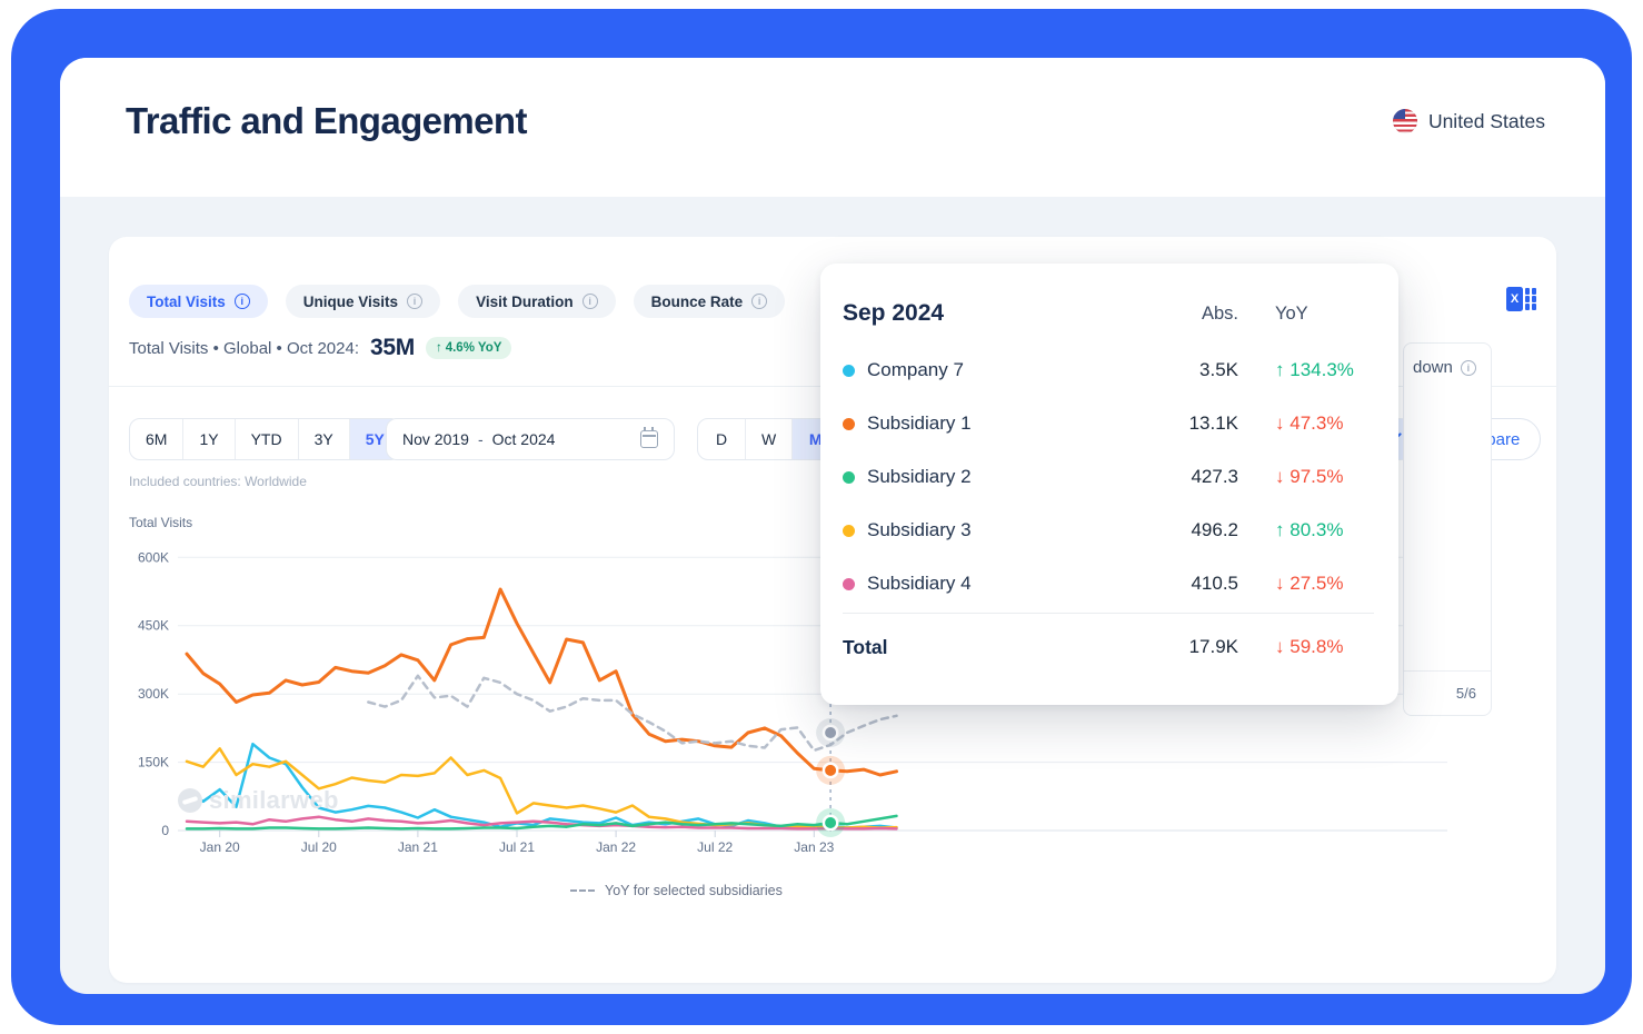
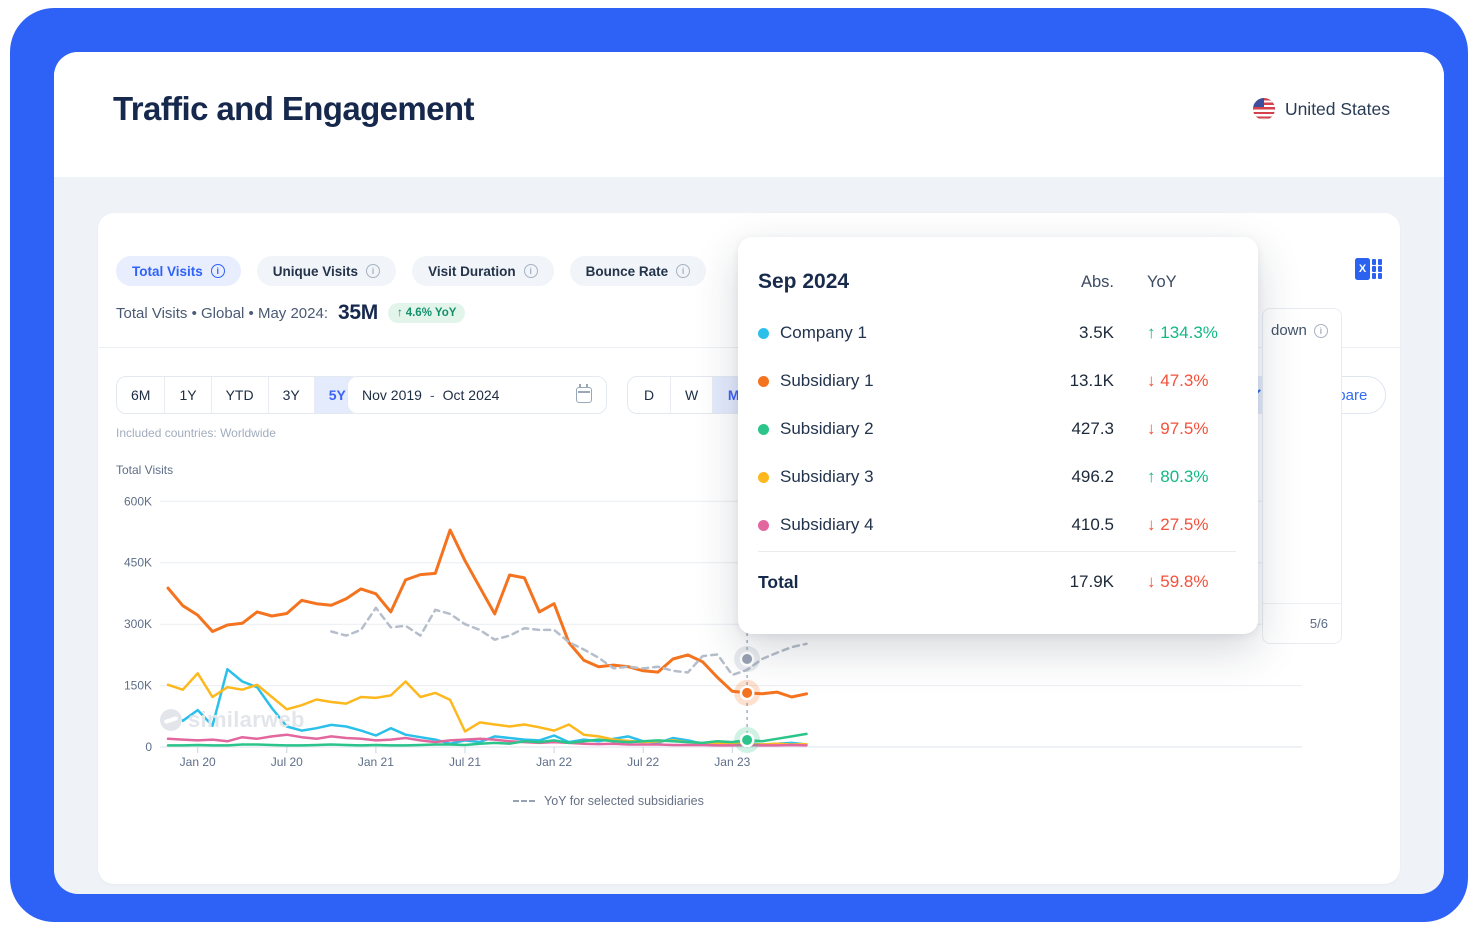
  Traffic and Engagement
  United States
  Total Visits
  i
  Unique Visits
  i
  Visit Duration
  i
  Bounce Rate
  i
  X
- Total Visits • Global • Oct 2024:
+ Total Visits • Global • May 2024:
  35M
  ↑
  4.6% YoY
  6M
  1Y
  YTD
  3Y
  5Y
  Nov 2019
  -
  Oct 2024
  D
  W
  M
  Included countries: Worldwide
  Total Visits
  0
  150K
  300K
  450K
  600K
  Jan 20
  Jul 20
  Jan 21
  Jul 21
  Jan 22
  Jul 22
  Jan 23
  similarweb
  YoY for selected subsidiaries
  down
  i
  5/6
  Sep 2024
  Abs.
  YoY
- Company 7
+ Company 1
  3.5K
  ↑ 134.3%
  Subsidiary 1
  13.1K
  ↓ 47.3%
  Subsidiary 2
  427.3
  ↓ 97.5%
  Subsidiary 3
  496.2
  ↑ 80.3%
  Subsidiary 4
  410.5
  ↓ 27.5%
  Total
  17.9K
  ↓ 59.8%
